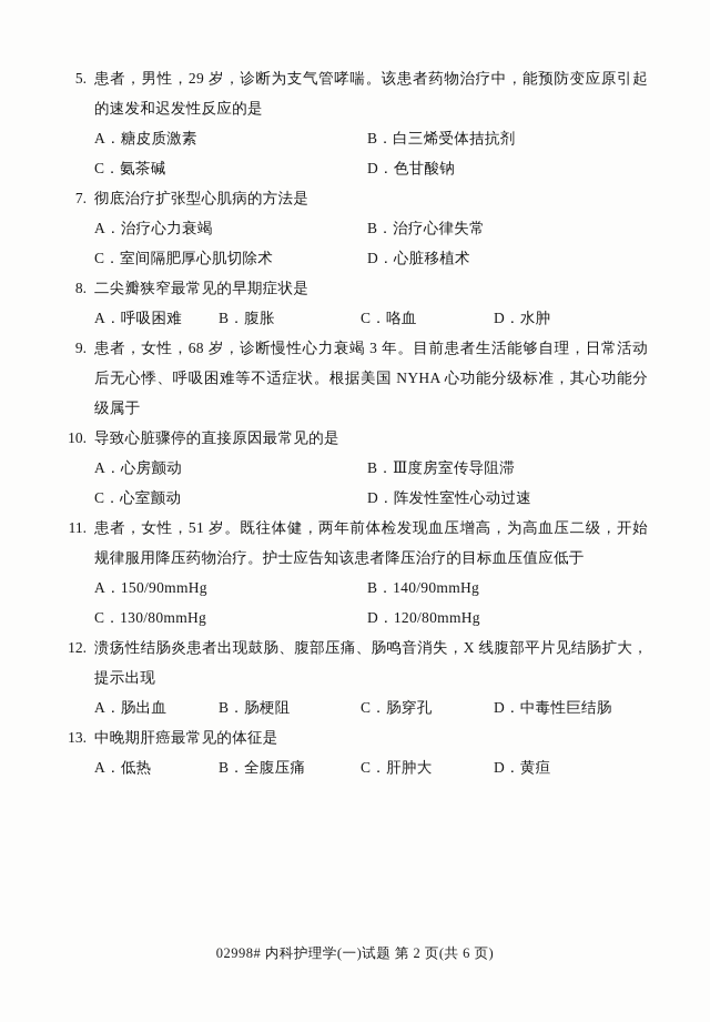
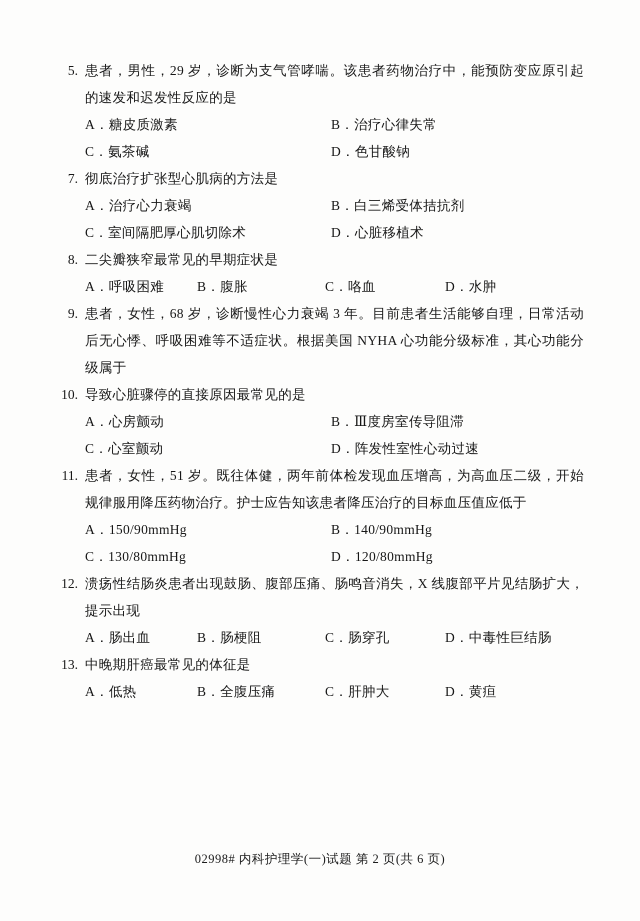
  5.
  患者，男性，29 岁，诊断为支气管哮喘。该患者药物治疗中，能预防变应原引起的速发和迟发性反应的是
  A．糖皮质激素
- B．白三烯受体拮抗剂
+ B．治疗心律失常
  C．氨茶碱
  D．色甘酸钠
  7.
  彻底治疗扩张型心肌病的方法是
  A．治疗心力衰竭
- B．治疗心律失常
+ B．白三烯受体拮抗剂
  C．室间隔肥厚心肌切除术
  D．心脏移植术
  8.
  二尖瓣狭窄最常见的早期症状是
  A．呼吸困难
  B．腹胀
  C．咯血
  D．水肿
  9.
  患者，女性，68 岁，诊断慢性心力衰竭 3 年。目前患者生活能够自理，日常活动后无心悸、呼吸困难等不适症状。根据美国 NYHA 心功能分级标准，其心功能分级属于
  10.
  导致心脏骤停的直接原因最常见的是
  A．心房颤动
  B．Ⅲ度房室传导阻滞
  C．心室颤动
  D．阵发性室性心动过速
  11.
  患者，女性，51 岁。既往体健，两年前体检发现血压增高，为高血压二级，开始规律服用降压药物治疗。护士应告知该患者降压治疗的目标血压值应低于
  A．150/90mmHg
  B．140/90mmHg
  C．130/80mmHg
  D．120/80mmHg
  12.
  溃疡性结肠炎患者出现鼓肠、腹部压痛、肠鸣音消失，X 线腹部平片见结肠扩大，提示出现
  A．肠出血
  B．肠梗阻
  C．肠穿孔
  D．中毒性巨结肠
  13.
  中晚期肝癌最常见的体征是
  A．低热
  B．全腹压痛
  C．肝肿大
  D．黄疸
  02998# 内科护理学(一)试题 第 2 页(共 6 页)
